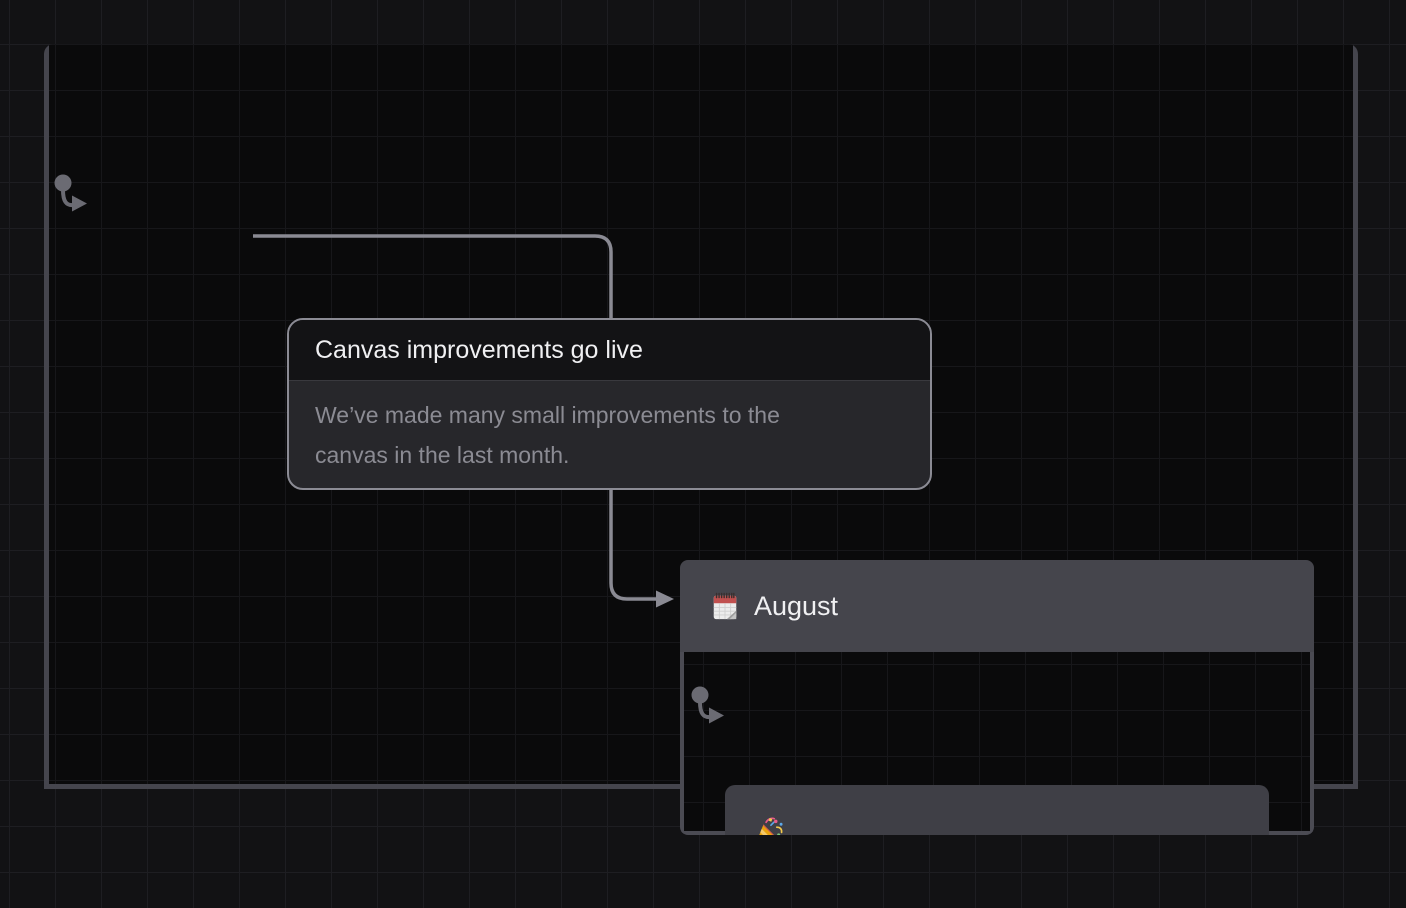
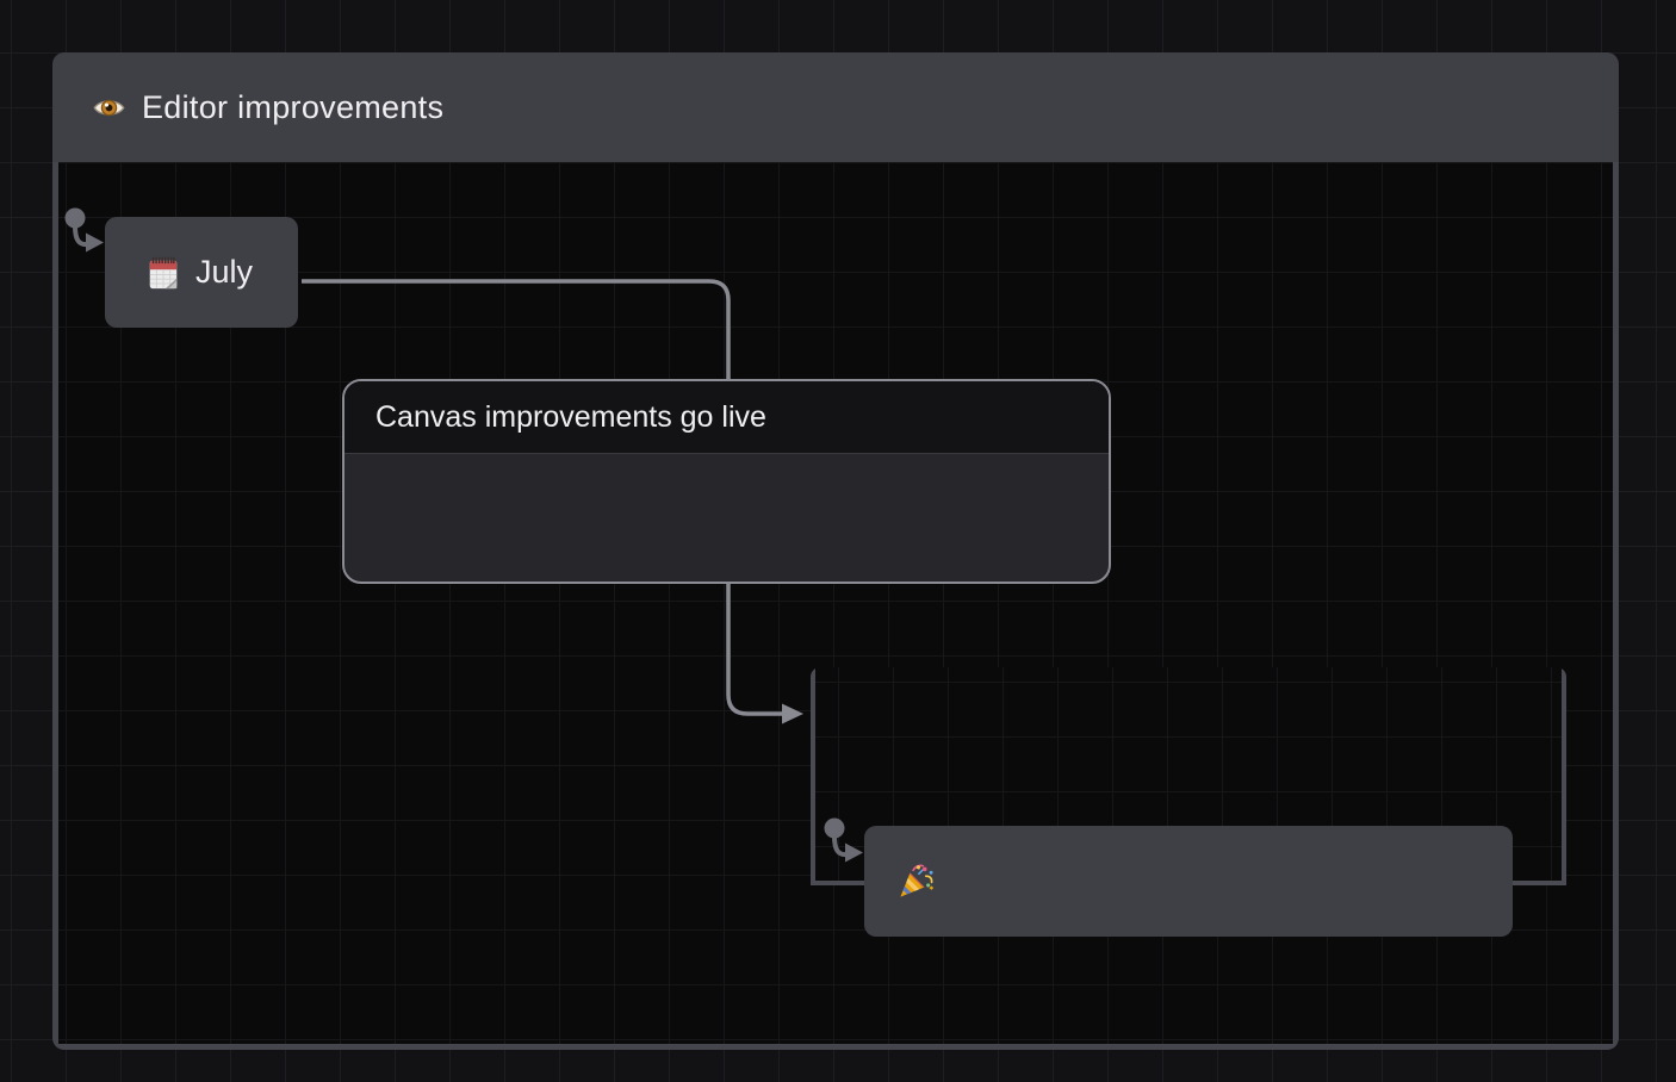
+ Editor improvements
+ July
  Canvas improvements go live
- We’ve made many small improvements to the canvas in the last month.
- August
